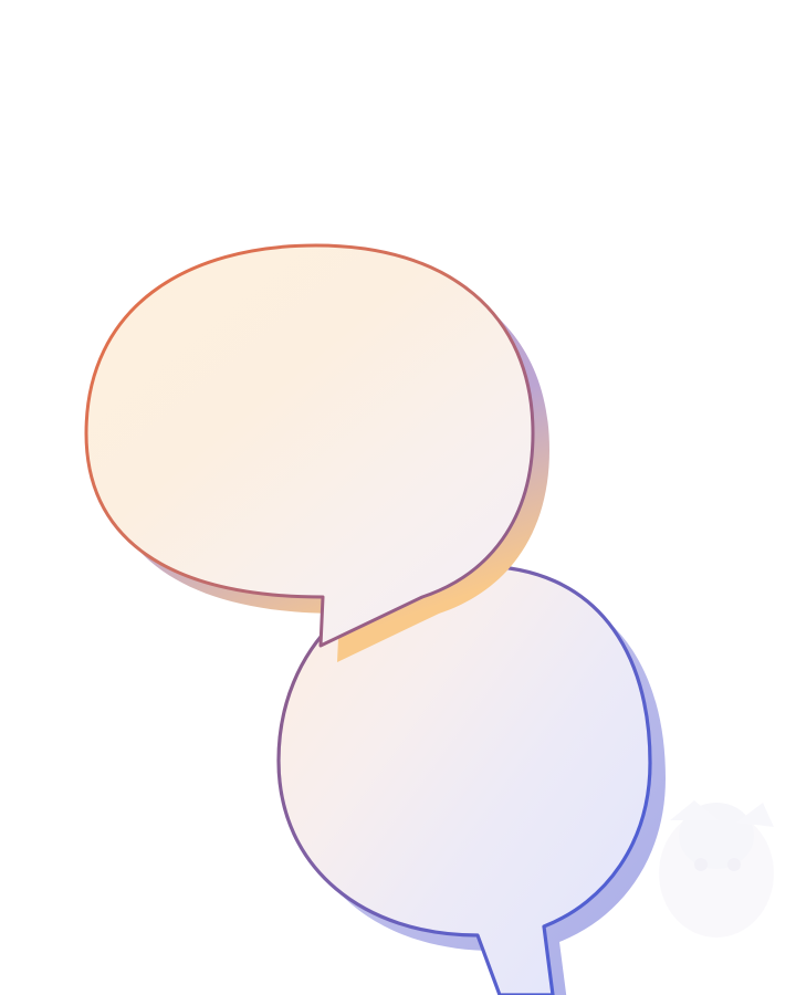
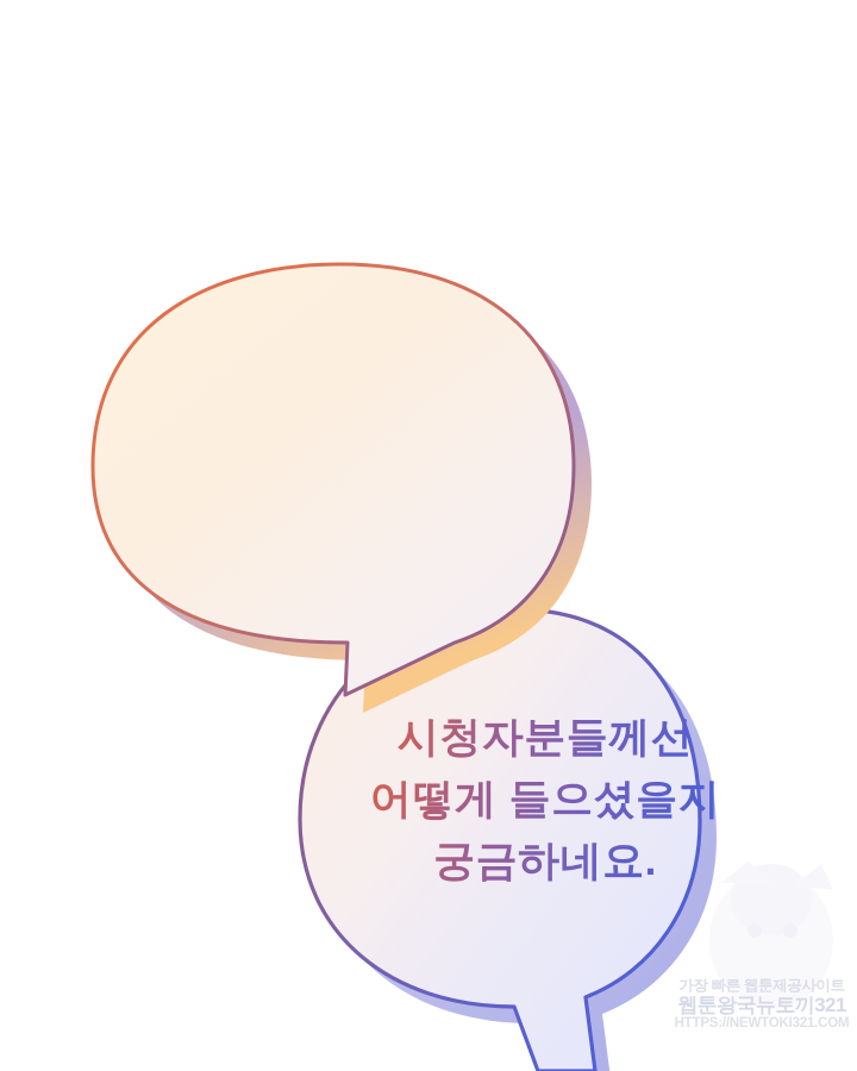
+ 시청자분들께선
+ 어떻게 들으셨을지
+ 궁금하네요.
+ 가장 빠른 웹툰제공사이트
+ 웹툰왕국뉴토끼321
+ HTTPS://NEWTOKI321.COM
